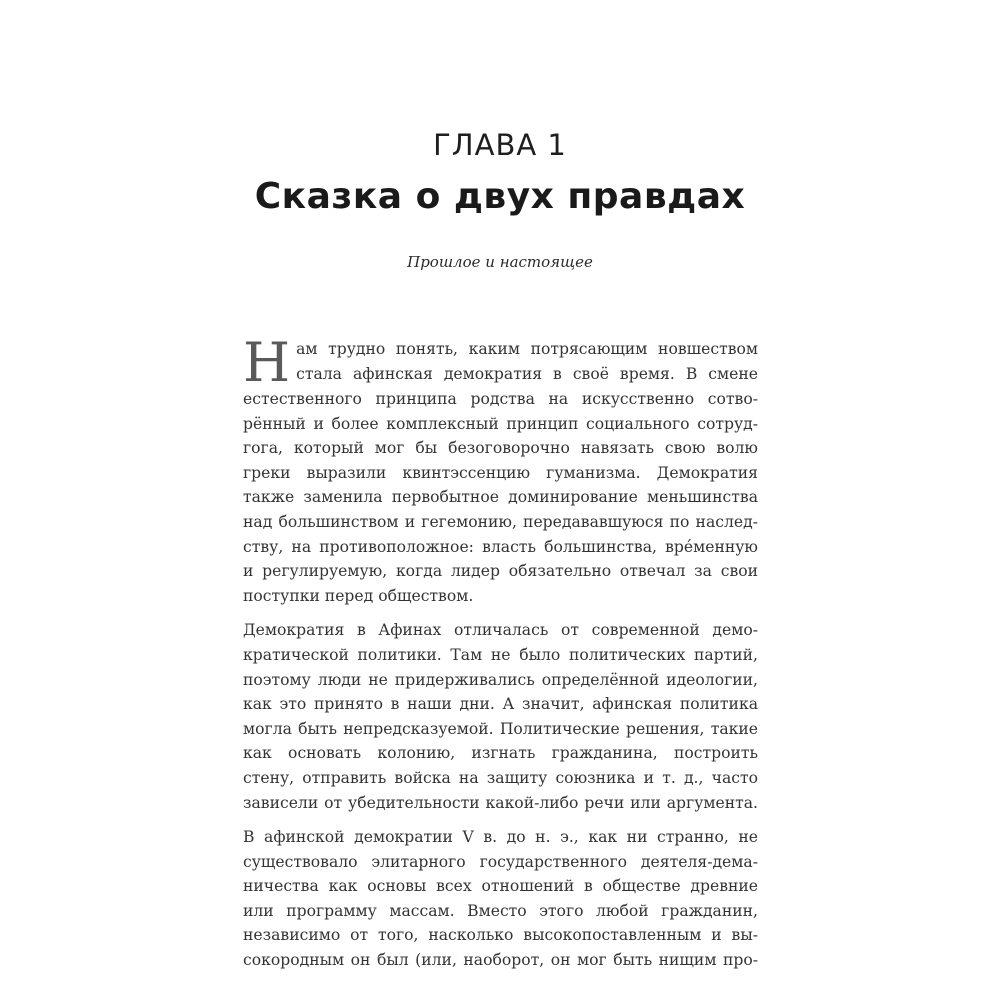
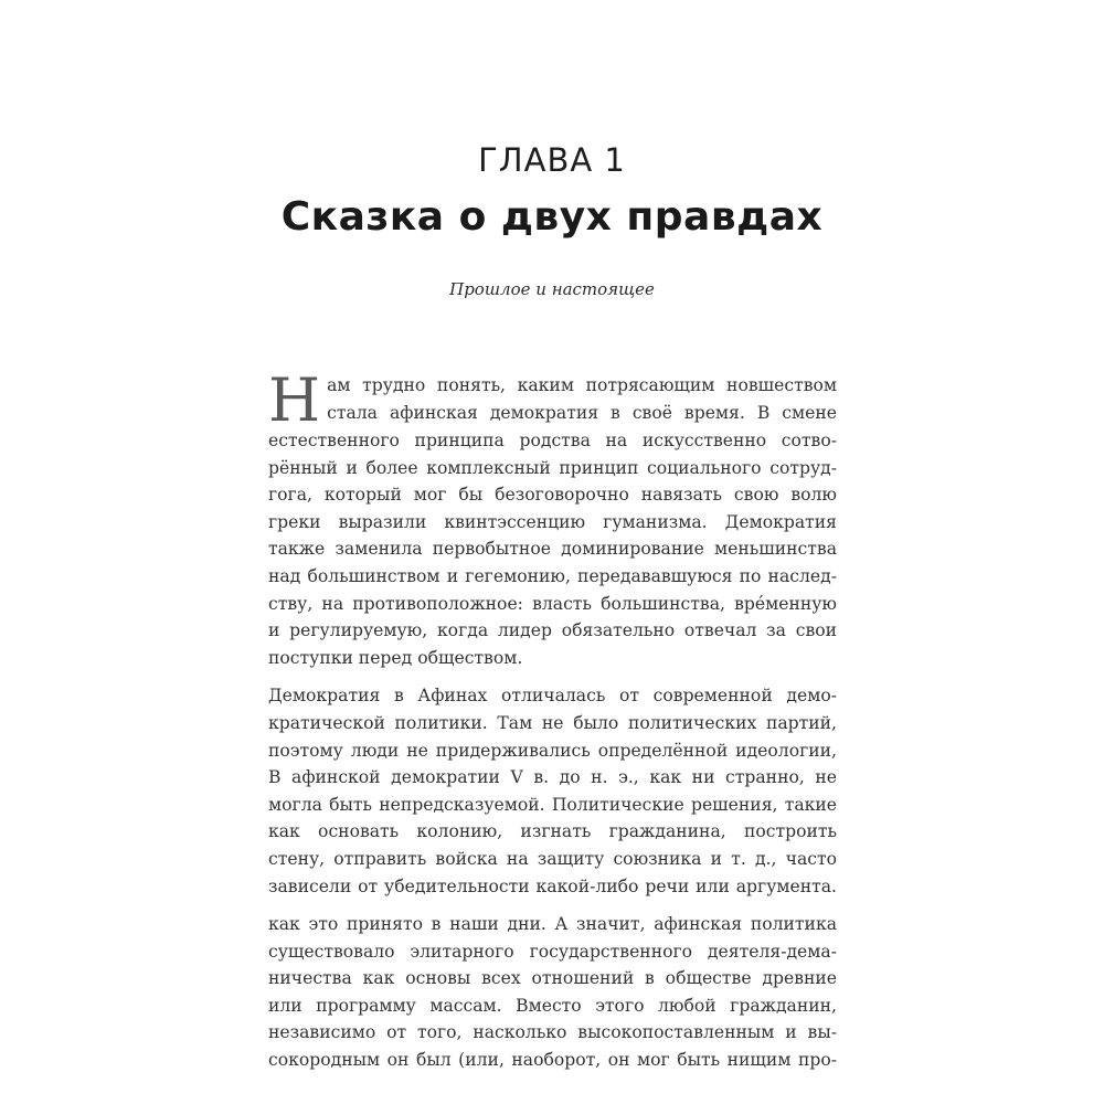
  ГЛАВА 1
  Сказка о двух правдах
  Прошлое и настоящее
  Н
  ам трудно понять, каким потрясающим новшеством
  стала афинская демократия в своё время. В смене
  естественного принципа родства на искусственно сотво-
  рённый и более комплексный принцип социального сотруд-
  гога, который мог бы безоговорочно навязать свою волю
  греки выразили квинтэссенцию гуманизма. Демократия
  также заменила первобытное доминирование меньшинства
  над большинством и гегемонию, передававшуюся по наслед-
  ству, на противоположное: власть большинства, вре́менную
  и регулируемую, когда лидер обязательно отвечал за свои
  поступки перед обществом.
  Демократия в Афинах отличалась от современной демо-
  кратической политики. Там не было политических партий,
  поэтому люди не придерживались определённой идеологии,
- как это принято в наши дни. А значит, афинская политика
+ В афинской демократии V в. до н. э., как ни странно, не
  могла быть непредсказуемой. Политические решения, такие
  как основать колонию, изгнать гражданина, построить
  стену, отправить войска на защиту союзника и т. д., часто
  зависели от убедительности какой-либо речи или аргумента.
- В афинской демократии V в. до н. э., как ни странно, не
+ как это принято в наши дни. А значит, афинская политика
  существовало элитарного государственного деятеля-дема-
  ничества как основы всех отношений в обществе древние
  или программу массам. Вместо этого любой гражданин,
  независимо от того, насколько высокопоставленным и вы-
  сокородным он был (или, наоборот, он мог быть нищим про-
